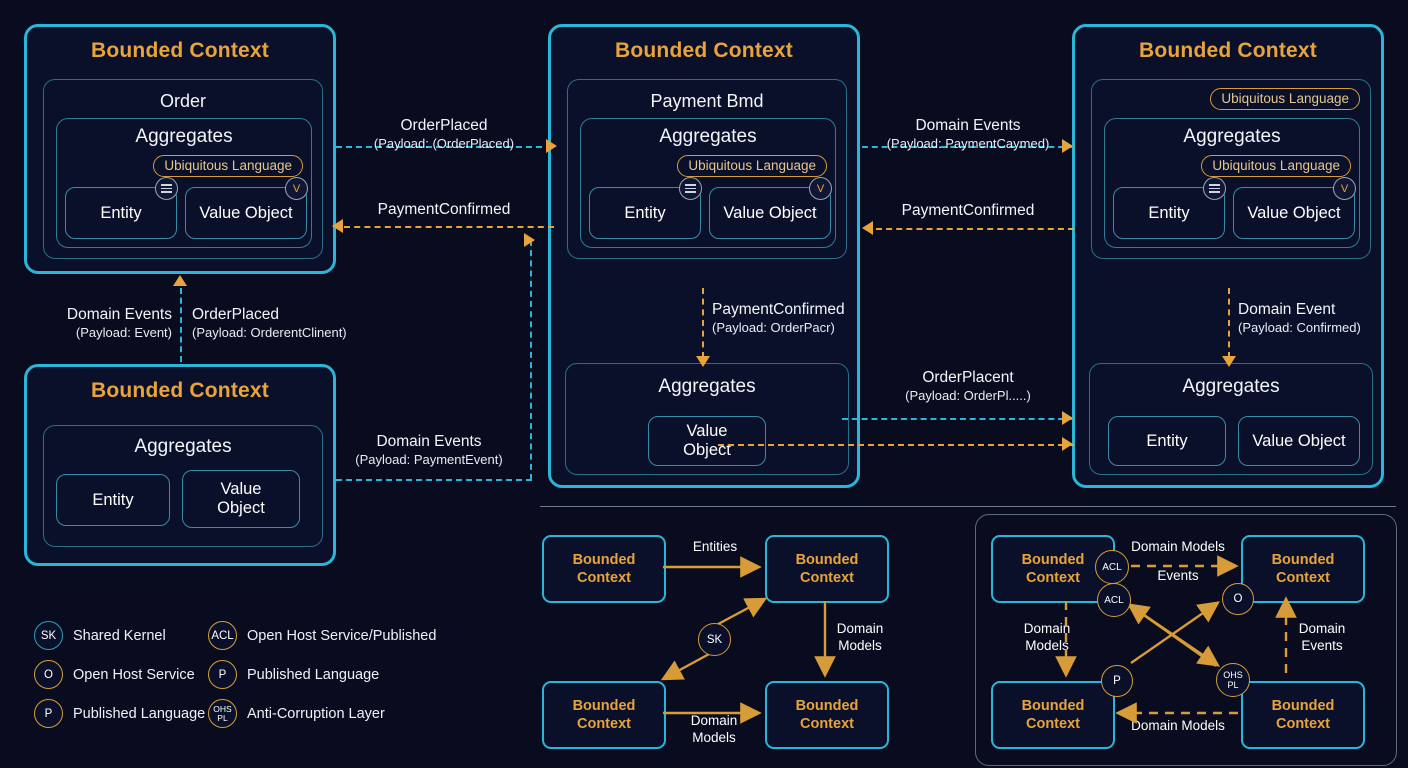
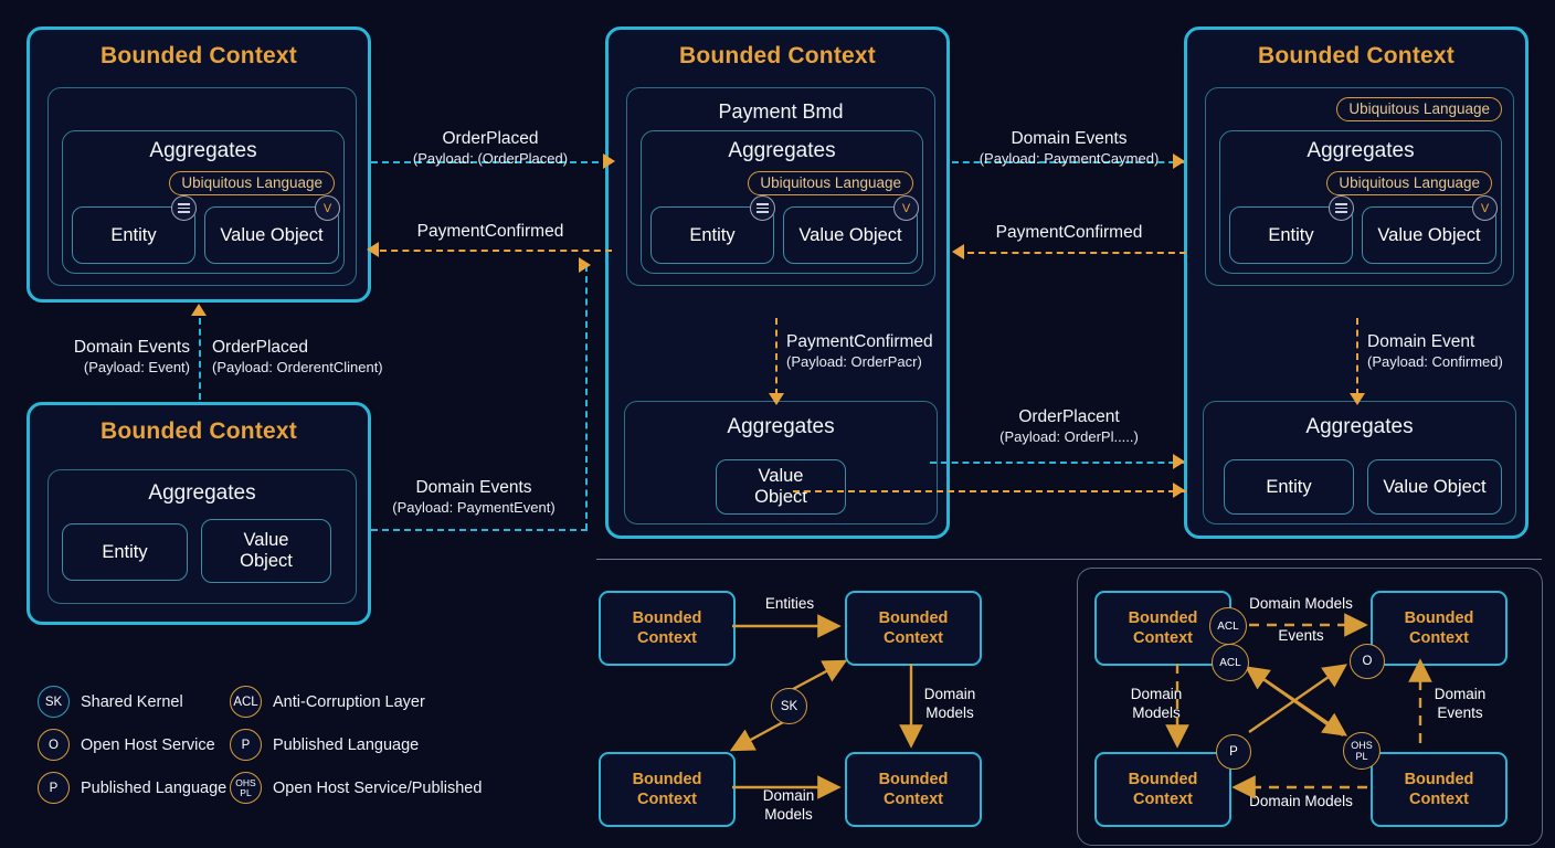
  Bounded Context
- Order
  Aggregates
  Ubiquitous Language
  Entity
  Value Object
  V
  Bounded Context
  Payment Bmd
  Aggregates
  Ubiquitous Language
  Entity
  Value Object
  V
  Aggregates
  Value
  Object
  Bounded Context
  Ubiquitous Language
  Aggregates
  Ubiquitous Language
  Entity
  Value Object
  V
  Aggregates
  Entity
  Value Object
  Bounded Context
  Aggregates
  Entity
  Value
  Object
  OrderPlaced
  (Payload: (OrderPlaced)
  PaymentConfirmed
  Domain Events
  (Payload: PaymentCaymed)
  PaymentConfirmed
  Domain Events
  (Payload: Event)
  OrderPlaced
  (Payload: OrderentClinent)
  Domain Events
  (Payload: PaymentEvent)
  PaymentConfirmed
  (Payload: OrderPacr)
  Domain Event
  (Payload: Confirmed)
  OrderPlacent
  (Payload: OrderPl.....)
  SK
  Shared Kernel
  ACL
- Open Host Service/Published
+ Anti-Corruption Layer
  O
  Open Host Service
  P
  Published Language
  P
  Published Language
  OHS
  PL
- Anti-Corruption Layer
+ Open Host Service/Published
  Bounded
  Context
  Bounded
  Context
  Bounded
  Context
  Bounded
  Context
  Entities
  Domain
  Models
  Domain
  Models
  SK
  Bounded
  Context
  Bounded
  Context
  Bounded
  Context
  Bounded
  Context
  Domain Models
  Events
  Domain
  Models
  Domain
  Events
  Domain Models
  ACL
  ACL
  O
  P
  OHS
  PL
